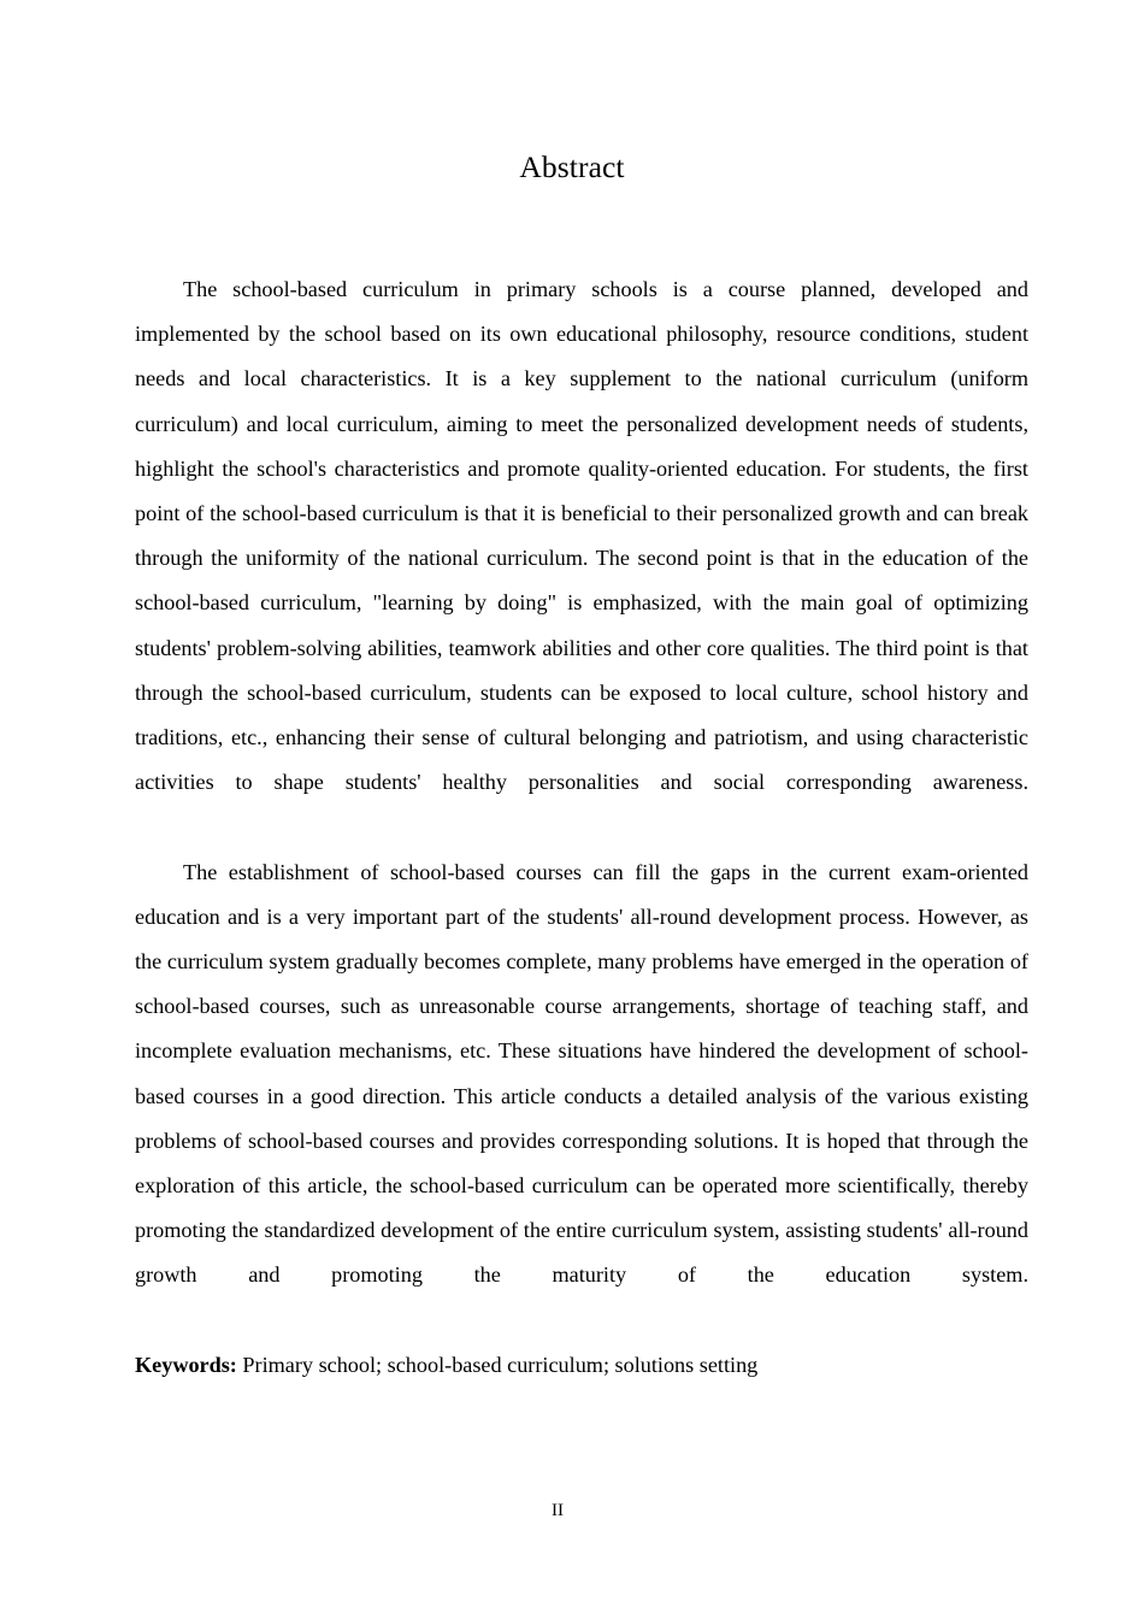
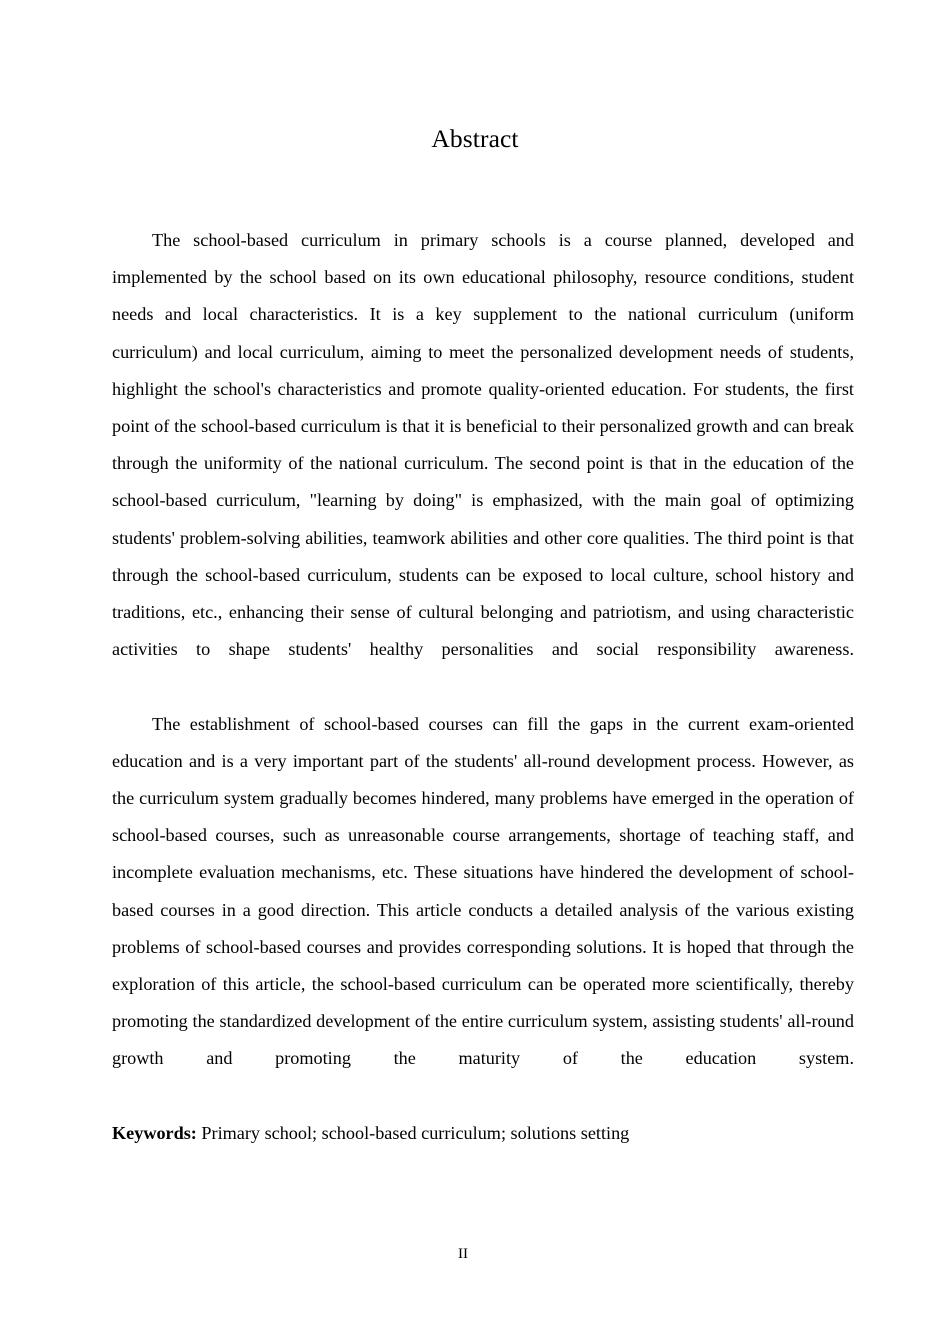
  Abstract
- The school-based curriculum in primary schools is a course planned, developed and implemented by the school based on its own educational philosophy, resource conditions, student needs and local characteristics. It is a key supplement to the national curriculum (uniform curriculum) and local curriculum, aiming to meet the personalized development needs of students, highlight the school's characteristics and promote quality-oriented education. For students, the first point of the school-based curriculum is that it is beneficial to their personalized growth and can break through the uniformity of the national curriculum. The second point is that in the education of the school-based curriculum, "learning by doing" is emphasized, with the main goal of optimizing students' problem-solving abilities, teamwork abilities and other core qualities. The third point is that through the school-based curriculum, students can be exposed to local culture, school history and traditions, etc., enhancing their sense of cultural belonging and patriotism, and using characteristic activities to shape students' healthy personalities and social corresponding awareness.
+ The school-based curriculum in primary schools is a course planned, developed and implemented by the school based on its own educational philosophy, resource conditions, student needs and local characteristics. It is a key supplement to the national curriculum (uniform curriculum) and local curriculum, aiming to meet the personalized development needs of students, highlight the school's characteristics and promote quality-oriented education. For students, the first point of the school-based curriculum is that it is beneficial to their personalized growth and can break through the uniformity of the national curriculum. The second point is that in the education of the school-based curriculum, "learning by doing" is emphasized, with the main goal of optimizing students' problem-solving abilities, teamwork abilities and other core qualities. The third point is that through the school-based curriculum, students can be exposed to local culture, school history and traditions, etc., enhancing their sense of cultural belonging and patriotism, and using characteristic activities to shape students' healthy personalities and social responsibility awareness.
- The establishment of school-based courses can fill the gaps in the current exam-oriented education and is a very important part of the students' all-round development process. However, as the curriculum system gradually becomes complete, many problems have emerged in the operation of school-based courses, such as unreasonable course arrangements, shortage of teaching staff, and incomplete evaluation mechanisms, etc. These situations have hindered the development of school-based courses in a good direction. This article conducts a detailed analysis of the various existing problems of school-based courses and provides corresponding solutions. It is hoped that through the exploration of this article, the school-based curriculum can be operated more scientifically, thereby promoting the standardized development of the entire curriculum system, assisting students' all-round growth and promoting the maturity of the education system.
+ The establishment of school-based courses can fill the gaps in the current exam-oriented education and is a very important part of the students' all-round development process. However, as the curriculum system gradually becomes hindered, many problems have emerged in the operation of school-based courses, such as unreasonable course arrangements, shortage of teaching staff, and incomplete evaluation mechanisms, etc. These situations have hindered the development of school-based courses in a good direction. This article conducts a detailed analysis of the various existing problems of school-based courses and provides corresponding solutions. It is hoped that through the exploration of this article, the school-based curriculum can be operated more scientifically, thereby promoting the standardized development of the entire curriculum system, assisting students' all-round growth and promoting the maturity of the education system.
  Keywords: Primary school; school-based curriculum; solutions setting
  II
